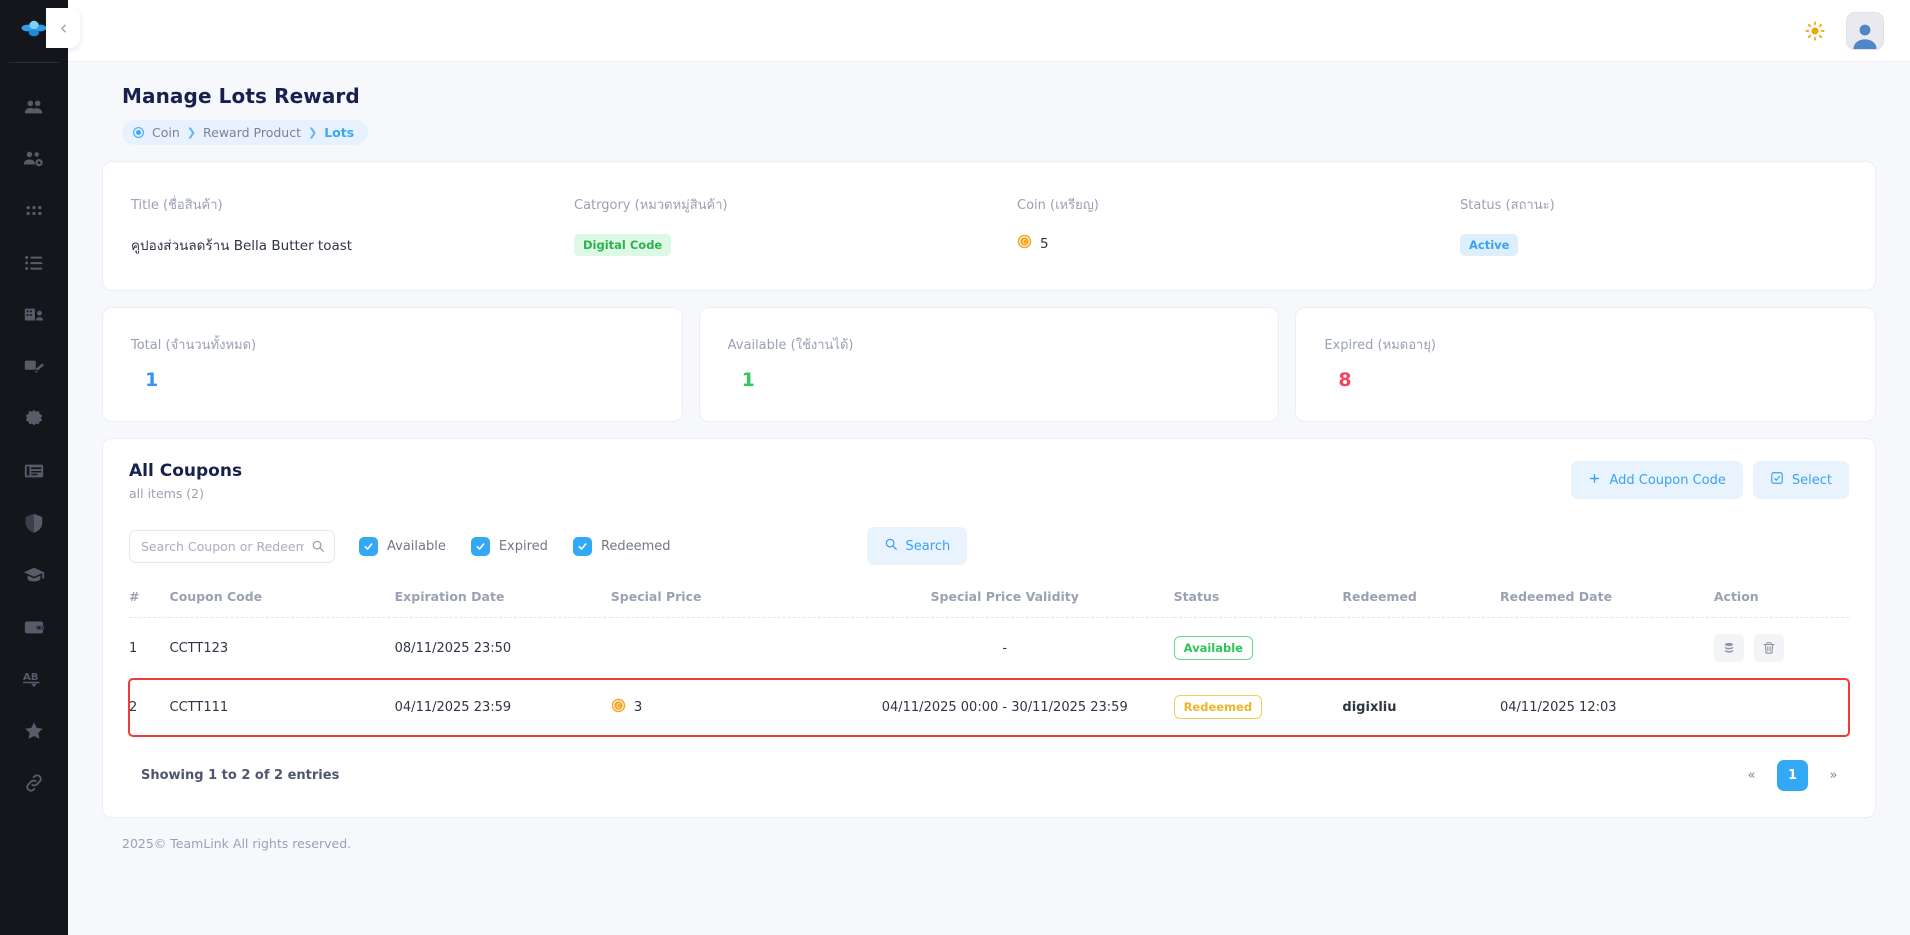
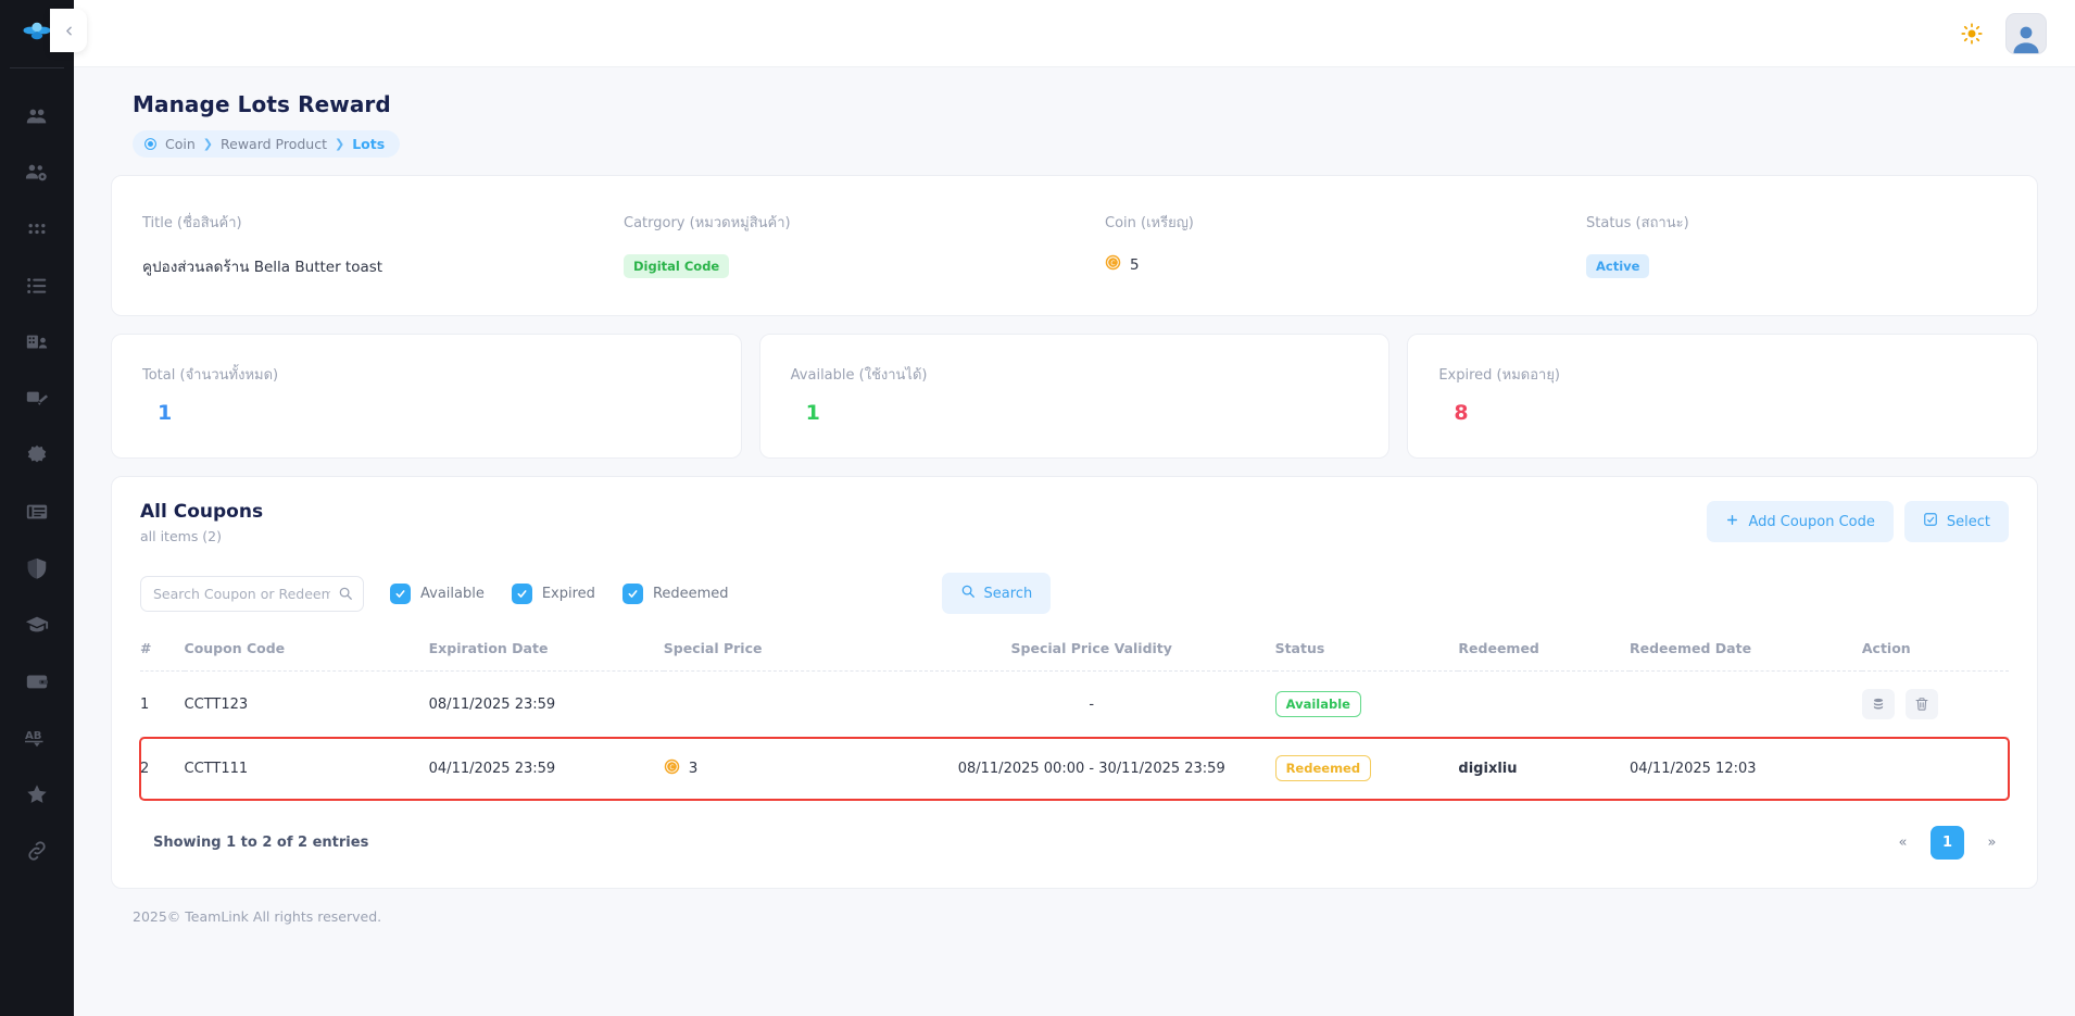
  AB
  Manage Lots Reward
  Coin
  ❯
  Reward Product
  ❯
  Lots
  Title (ชื่อสินค้า)
  คูปองส่วนลดร้าน Bella Butter toast
  Catrgory (หมวดหมู่สินค้า)
  Digital Code
  Coin (เหรียญ)
  5
  Status (สถานะ)
  Active
  Total (จำนวนทั้งหมด)
  1
  Available (ใช้งานได้)
  1
  Expired (หมดอายุ)
  8
  All Coupons
  all items (2)
  Add Coupon Code
  Select
  Search Coupon or Redeem
  Available
  Expired
  Redeemed
  Search
  #	Coupon Code	Expiration Date	Special Price	Special Price Validity	Status	Redeemed	Redeemed Date	Action
- 1	CCTT123	08/11/2025 23:50		-	Available
+ 1	CCTT123	08/11/2025 23:59		-	Available
- 2	CCTT111	04/11/2025 23:59	3	04/11/2025 00:00 - 30/11/2025 23:59	Redeemed	digixliu	04/11/2025 12:03
+ 2	CCTT111	04/11/2025 23:59	3	08/11/2025 00:00 - 30/11/2025 23:59	Redeemed	digixliu	04/11/2025 12:03
  Showing 1 to 2 of 2 entries
  «
  1
  »
  2025© TeamLink All rights reserved.
